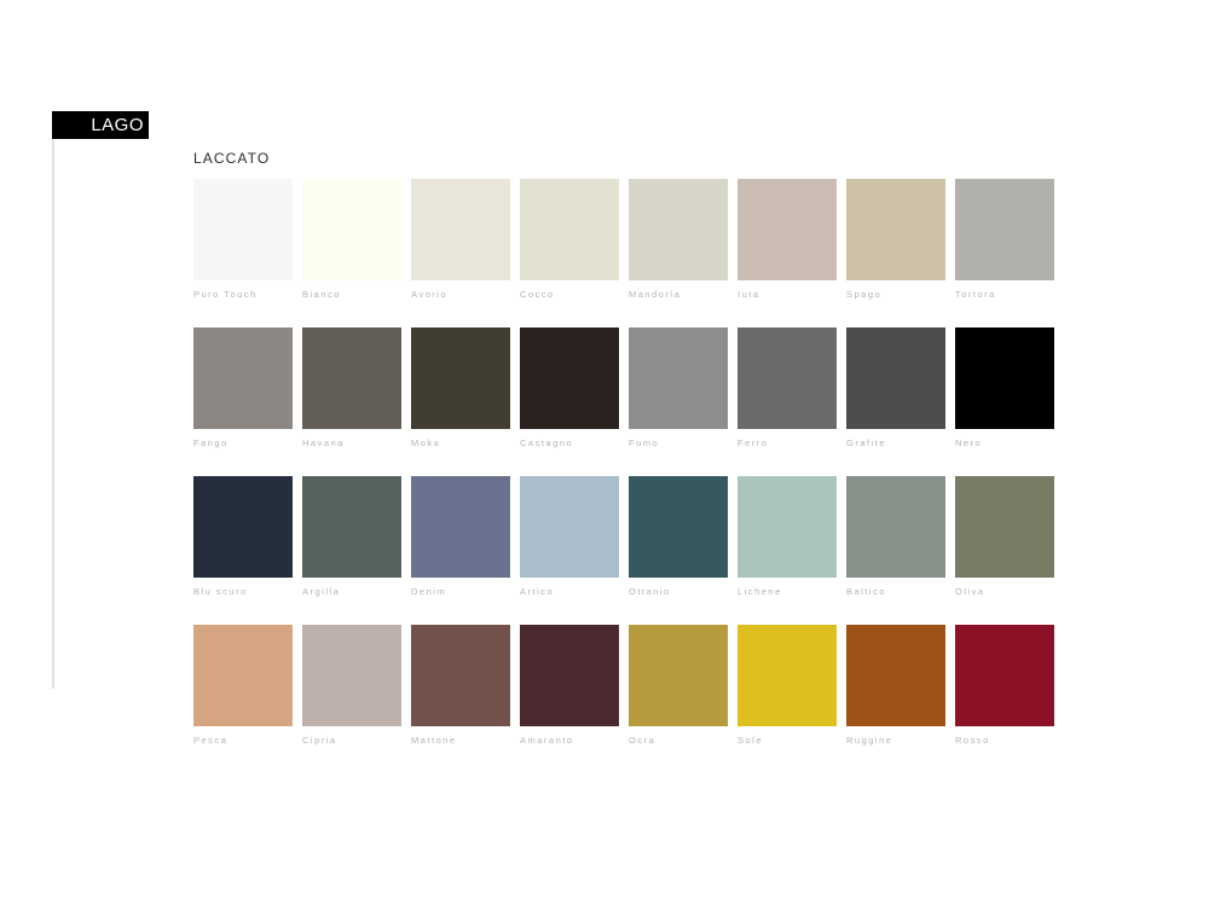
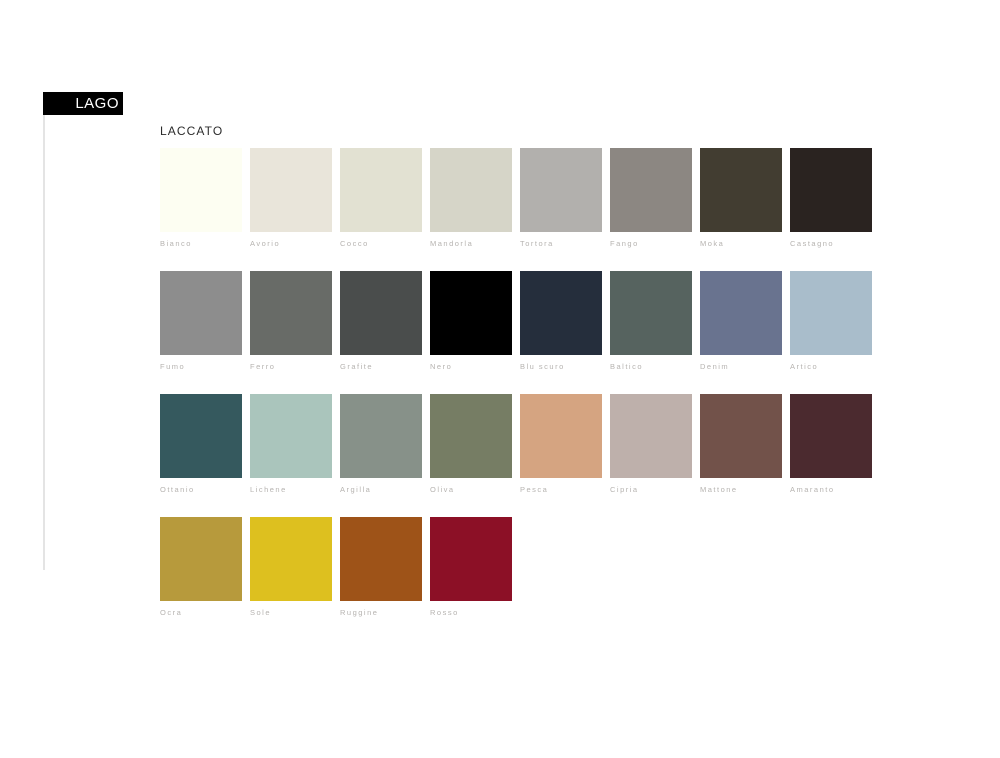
  LAGO
  LACCATO
- Puro Touch
  Bianco
  Avorio
  Cocco
  Mandorla
- Iuta
- Spago
  Tortora
  Fango
- Havana
  Moka
  Castagno
  Fumo
  Ferro
  Grafite
  Nero
  Blu scuro
- Argilla
+ Baltico
  Denim
  Artico
  Ottanio
  Lichene
- Baltico
+ Argilla
  Oliva
  Pesca
  Cipria
  Mattone
  Amaranto
  Ocra
  Sole
  Ruggine
  Rosso
